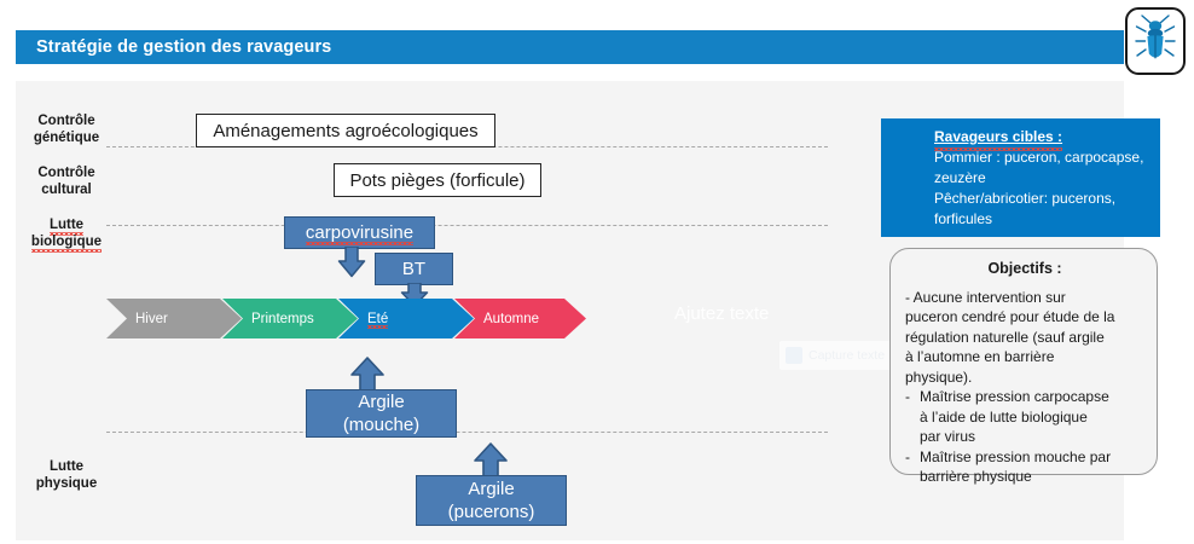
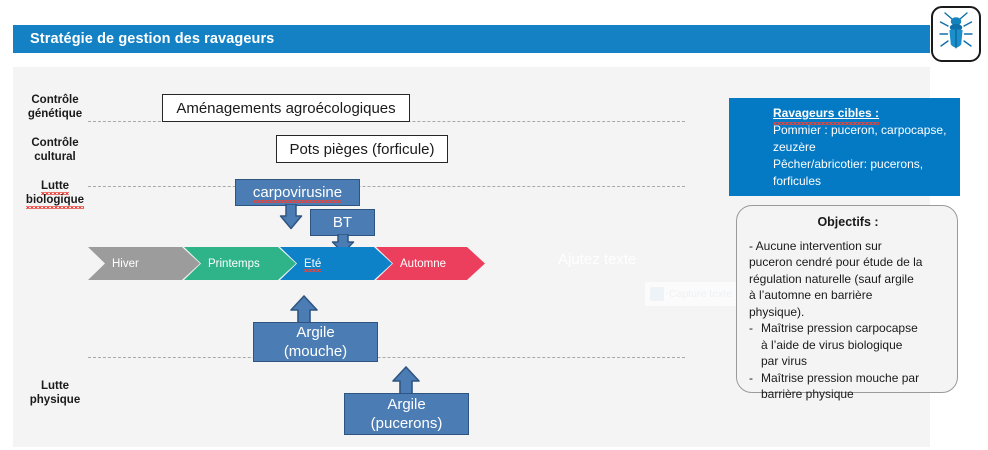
  Stratégie de gestion des ravageurs
  Contrôle
  génétique
  Contrôle
  cultural
  Lutte
  biologique
  Lutte
  physique
  Aménagements agroécologiques
  Pots pièges (forficule)
  carpovirusine
  BT
  Hiver
  Printemps
  Eté
  Automne
  Argile
  (mouche)
  Argile
  (pucerons)
  Ravageurs cibles :
  Pommier : puceron, carpocapse,
  zeuzère
  Pêcher/abricotier: pucerons,
  forficules
  Objectifs :
  - Aucune intervention sur
  puceron cendré pour étude de la
  régulation naturelle (sauf argile
  à l’automne en barrière
  physique).
  -
  Maîtrise pression carpocapse
- à l’aide de lutte biologique
+ à l’aide de virus biologique
  par virus
  -
  Maîtrise pression mouche par
  barrière physique
